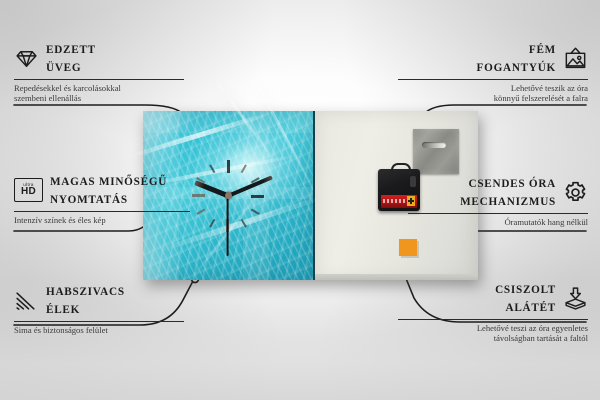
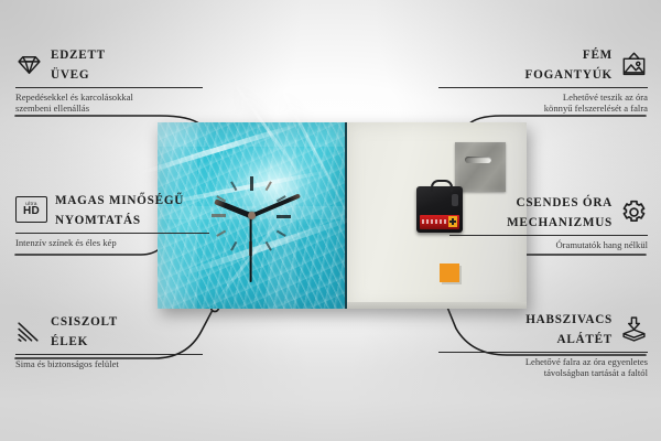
  EDZETT
  ÜVEG
  Repedésekkel és karcolásokkal
  szembeni ellenállás
  HD
  MAGAS MINŐSÉGŰ
  NYOMTATÁS
  Intenzív színek és éles kép
- HABSZIVACS
+ CSISZOLT
  ÉLEK
  Sima és biztonságos felület
  FÉM
  FOGANTYÚK
  Lehetővé teszik az óra
  könnyű felszerelését a falra
  CSENDES ÓRA
  MECHANIZMUS
  Óramutatók hang nélkül
- CSISZOLT
+ HABSZIVACS
  ALÁTÉT
- Lehetővé teszi az óra egyenletes
+ Lehetővé falra az óra egyenletes
  távolságban tartását a faltól
